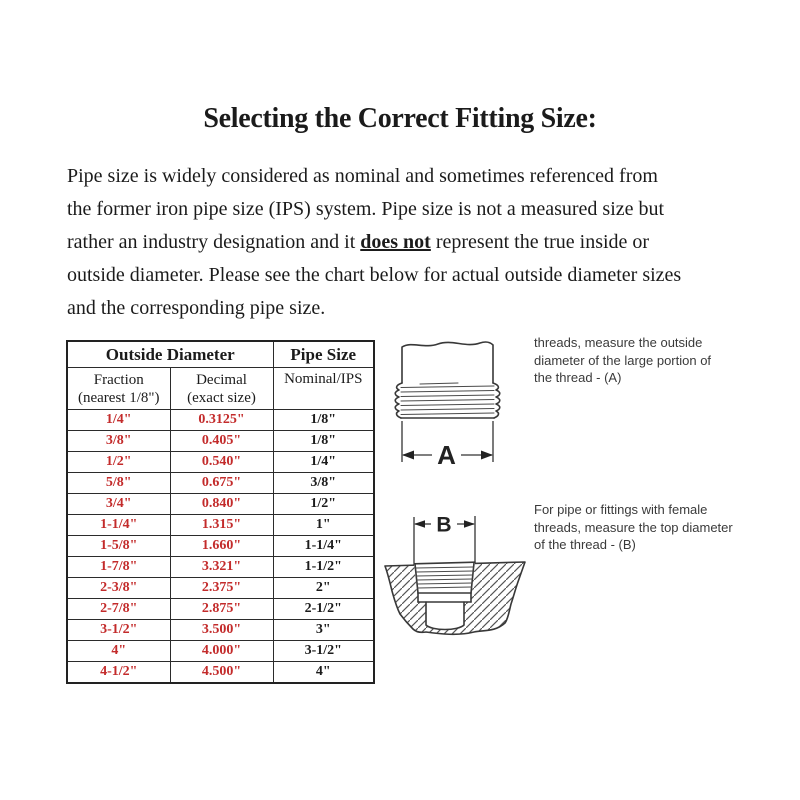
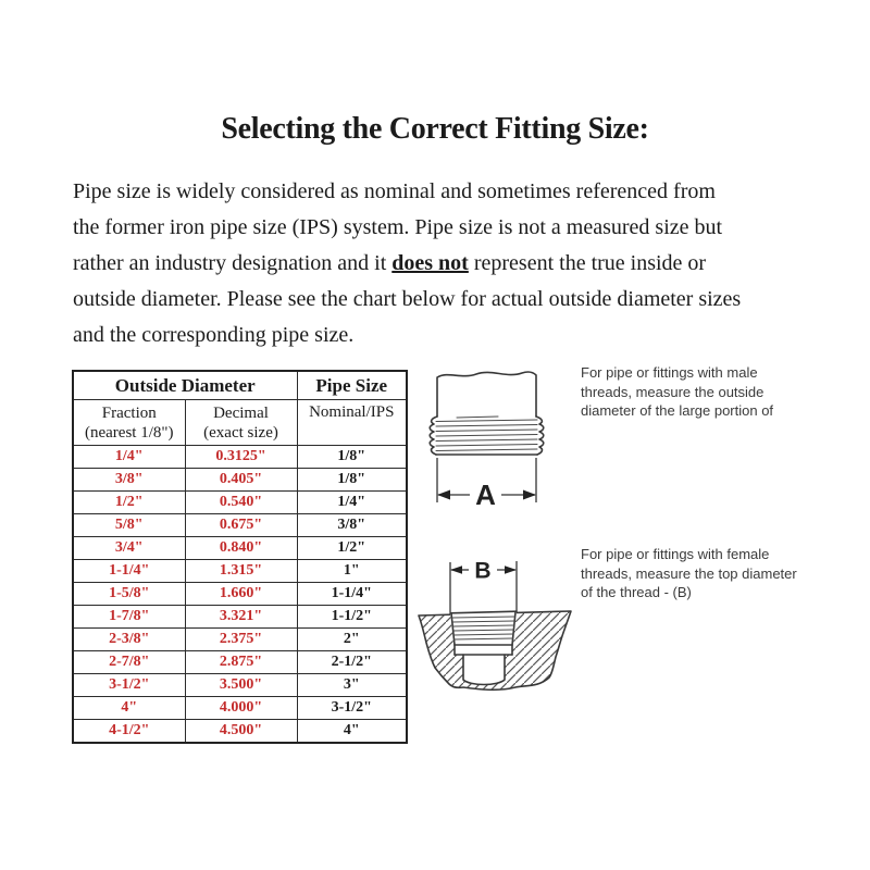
  Selecting the Correct Fitting Size:
  Pipe size is widely considered as nominal and sometimes referenced from
  the former iron pipe size (IPS) system. Pipe size is not a measured size but
  rather an industry designation and it does not represent the true inside or
  outside diameter. Please see the chart below for actual outside diameter sizes
  and the corresponding pipe size.
  Outside Diameter	Pipe Size
  Fraction(nearest 1/8")	Decimal(exact size)	Nominal/IPS
  1/4"	0.3125"	1/8"
  3/8"	0.405"	1/8"
  1/2"	0.540"	1/4"
  5/8"	0.675"	3/8"
  3/4"	0.840"	1/2"
  1-1/4"	1.315"	1"
  1-5/8"	1.660"	1-1/4"
  1-7/8"	3.321"	1-1/2"
  2-3/8"	2.375"	2"
  2-7/8"	2.875"	2-1/2"
  3-1/2"	3.500"	3"
  4"	4.000"	3-1/2"
  4-1/2"	4.500"	4"
  A
+ For pipe or fittings with male
  threads, measure the outside
  diameter of the large portion of
- the thread - (A)
  B
  For pipe or fittings with female
  threads, measure the top diameter
  of the thread - (B)
